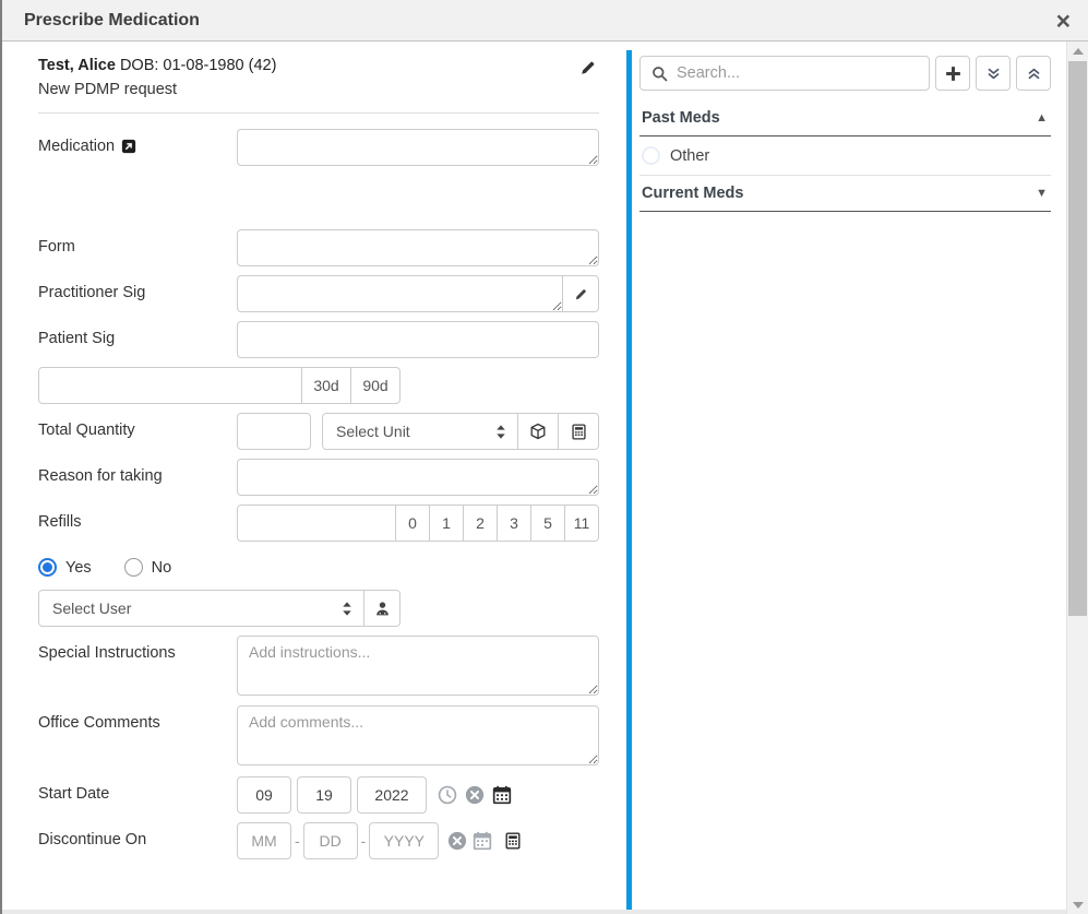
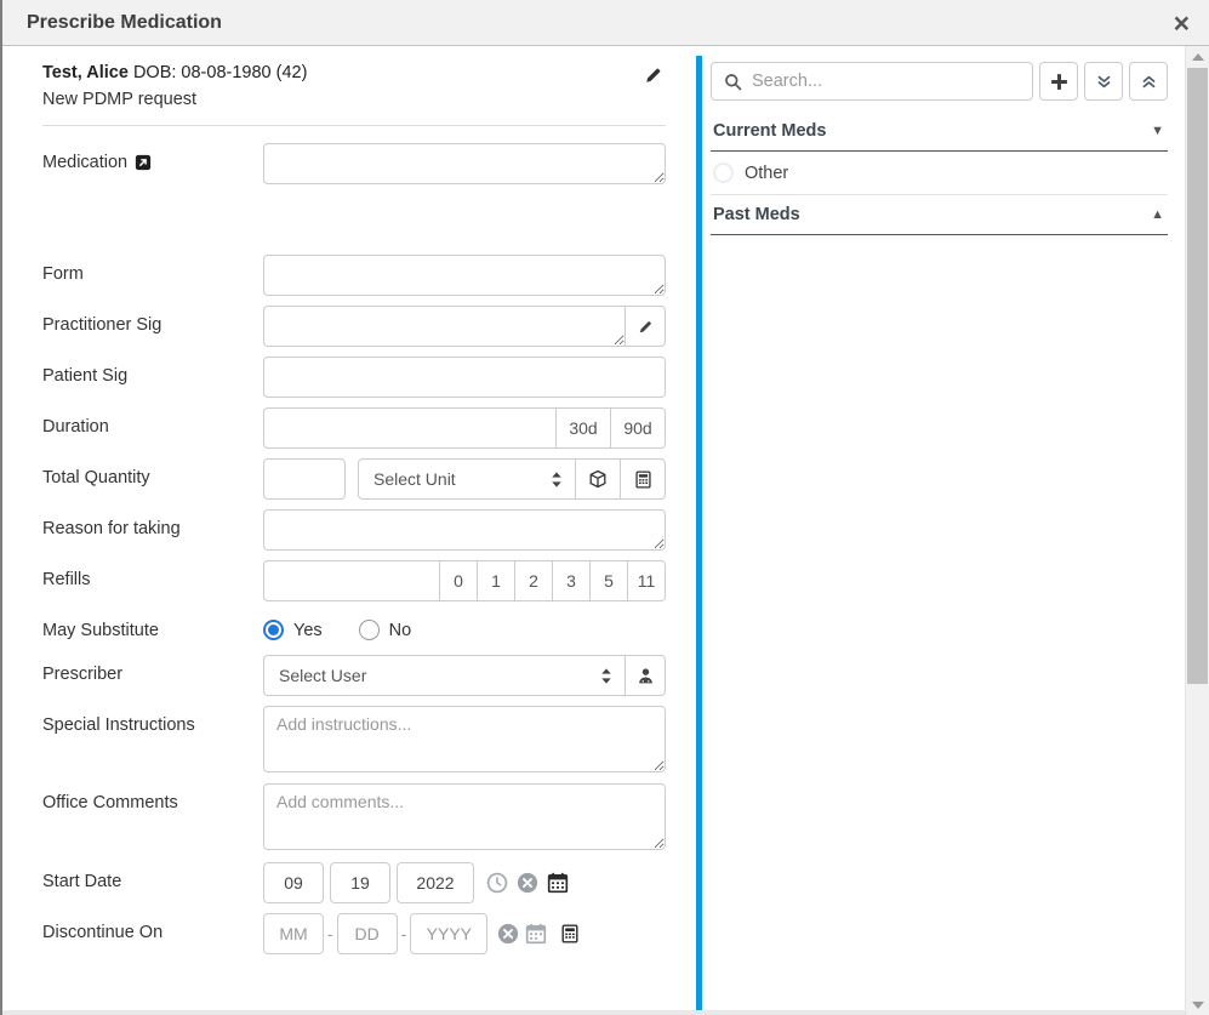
  Prescribe Medication
  ×
- Test, Alice DOB: 01-08-1980 (42)
+ Test, Alice DOB: 08-08-1980 (42)
  New PDMP request
  Medication
  Form
  Practitioner Sig
  Patient Sig
+ Duration
  30d
  90d
  Total Quantity
  Select Unit
  Reason for taking
  Refills
  0
  1
  2
  3
  5
  11
+ May Substitute
  Yes
  No
+ Prescriber
  Select User
  Special Instructions
  Add instructions...
  Office Comments
  Add comments...
  Start Date
  09
  19
  2022
  Discontinue On
  MM
  -
  DD
  -
  YYYY
  Search...
- Past Meds
+ Current Meds
- ▲
+ ▼
  Other
- Current Meds
+ Past Meds
- ▼
+ ▲
